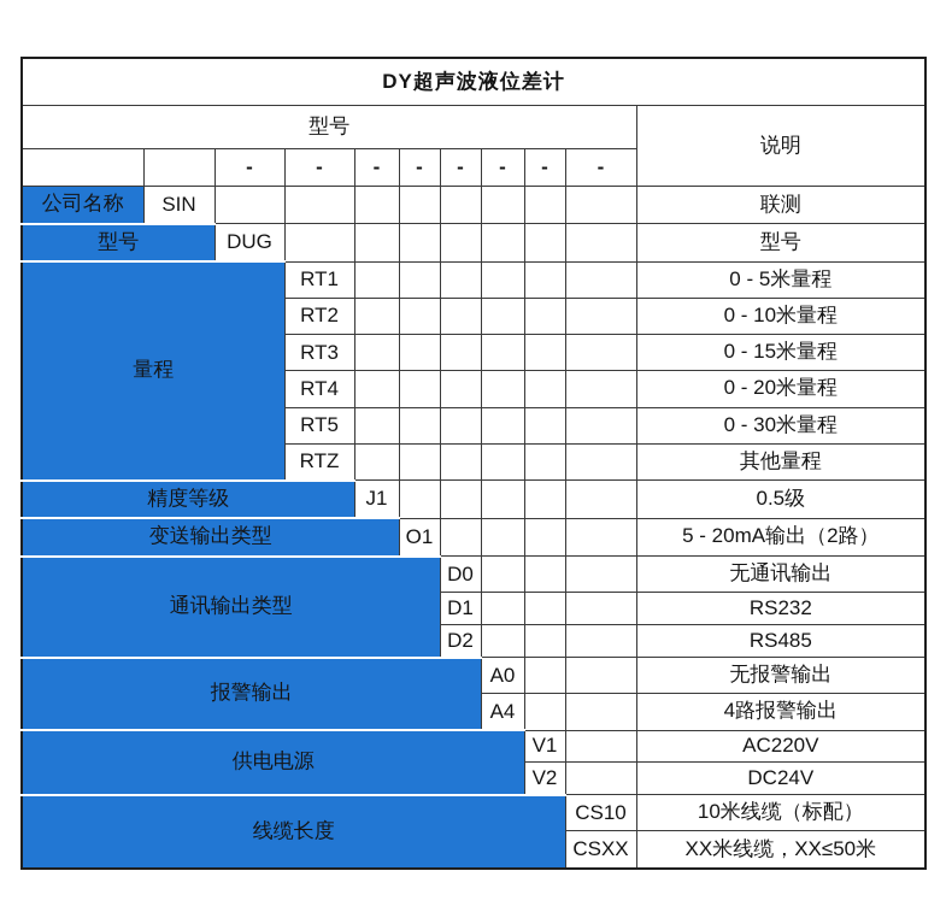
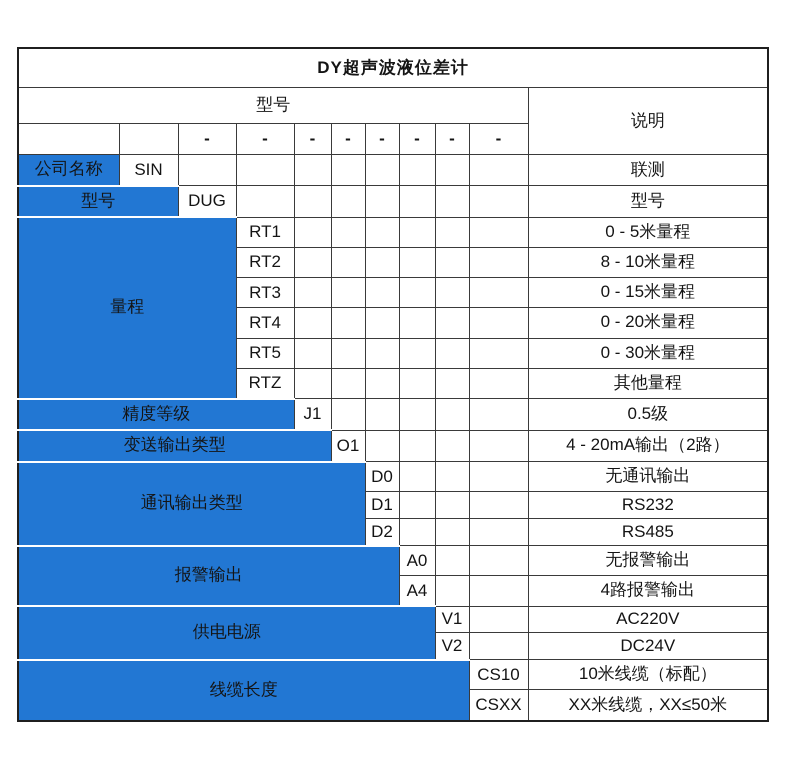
  DY超声波液位差计
  型号	说明
  		-	-	-	-	-	-	-	-
  公司名称	SIN									联测
  型号	DUG								型号
  量程	RT1							0 - 5米量程
- RT2							0 - 10米量程
+ RT2							8 - 10米量程
  RT3							0 - 15米量程
  RT4							0 - 20米量程
  RT5							0 - 30米量程
  RTZ							其他量程
  精度等级	J1						0.5级
- 变送输出类型	O1					5 - 20mA输出（2路）
+ 变送输出类型	O1					4 - 20mA输出（2路）
  通讯输出类型	D0				无通讯输出
  D1				RS232
  D2				RS485
  报警输出	A0			无报警输出
  A4			4路报警输出
  供电电源	V1		AC220V
  V2		DC24V
  线缆长度	CS10	10米线缆（标配）
  CSXX	XX米线缆，XX≤50米
